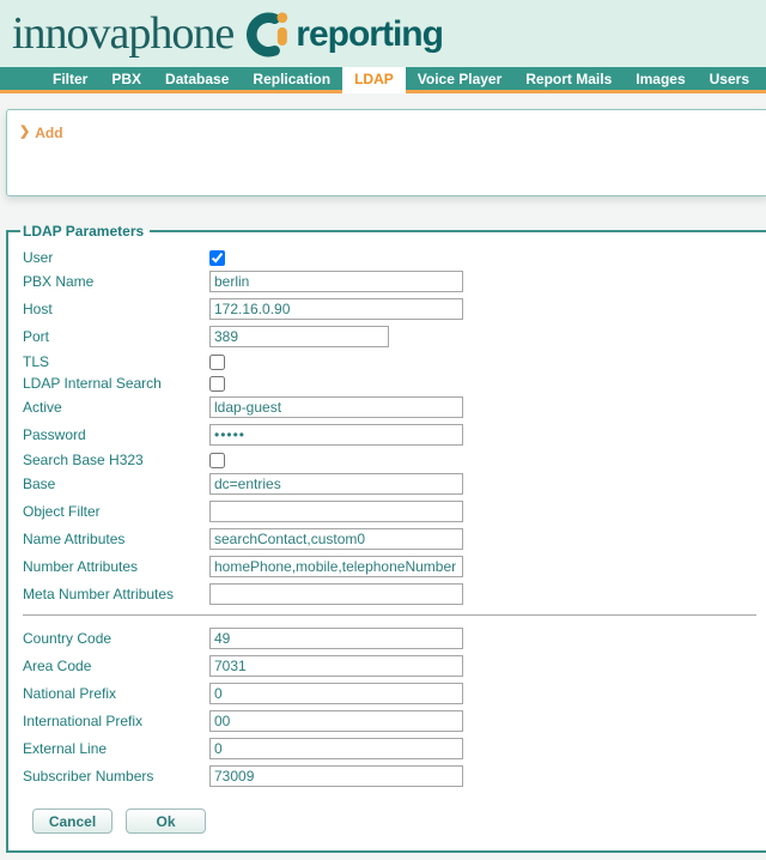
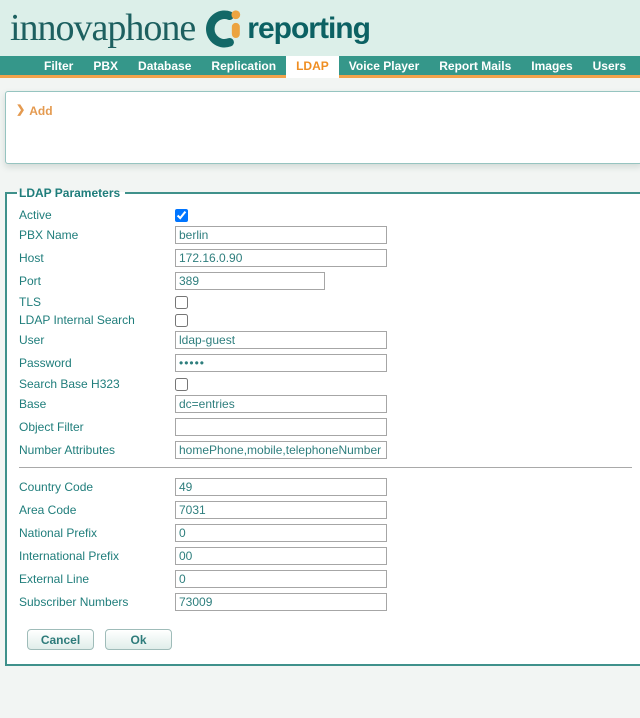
  innovaphone
  reporting
  Filter
  PBX
  Database
  Replication
  LDAP
  Voice Player
  Report Mails
  Images
  Users
  ❯
  Add
  LDAP Parameters
- User
+ Active
  PBX Name
  berlin
  Host
  172.16.0.90
  Port
  389
  TLS
  LDAP Internal Search
- Active
+ User
  ldap-guest
  Password
  •••••
  Search Base H323
  Base
  dc=entries
  Object Filter
- Name Attributes
- searchContact,custom0
  Number Attributes
  homePhone,mobile,telephoneNumber
- Meta Number Attributes
  Country Code
  49
  Area Code
  7031
  National Prefix
  0
  International Prefix
  00
  External Line
  0
  Subscriber Numbers
  73009
  Cancel
  Ok
